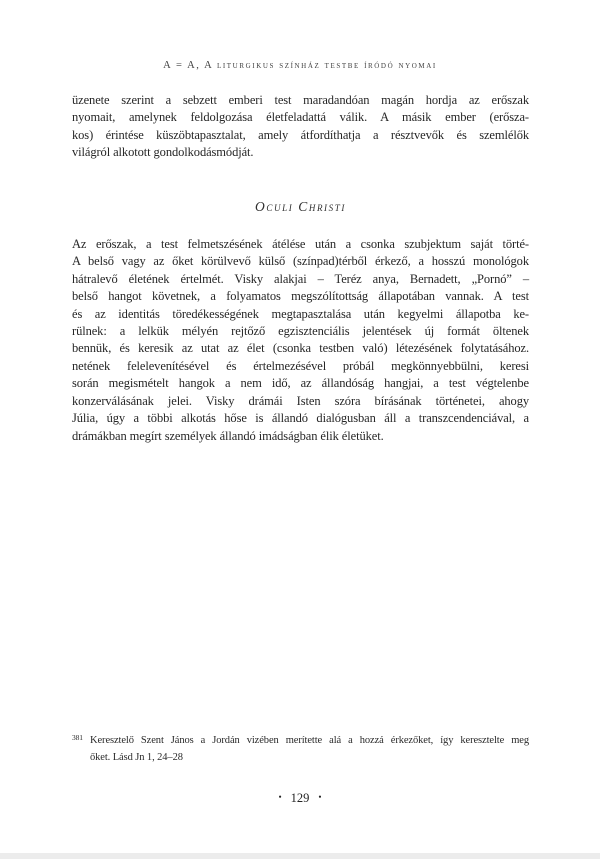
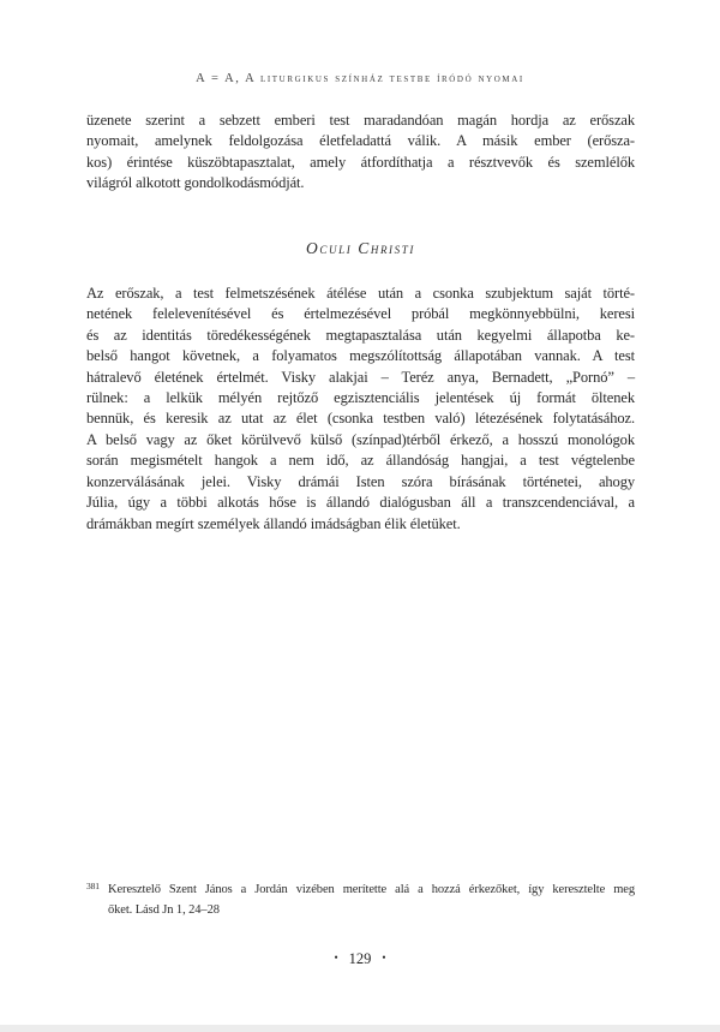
  A = A, A liturgikus színház testbe íródó nyomai
  üzenete szerint a sebzett emberi test maradandóan magán hordja az erőszak
  nyomait, amelynek feldolgozása életfeladattá válik. A másik ember (erősza-
  kos) érintése küszöbtapasztalat, amely átfordíthatja a résztvevők és szemlélők
  világról alkotott gondolkodásmódját.
  Oculi Christi
  Az erőszak, a test felmetszésének átélése után a csonka szubjektum saját törté-
- A belső vagy az őket körülvevő külső (színpad)térből érkező, a hosszú monológok
+ netének felelevenítésével és értelmezésével próbál megkönnyebbülni, keresi
- hátralevő életének értelmét. Visky alakjai – Teréz anya, Bernadett, „Pornó” –
+ és az identitás töredékességének megtapasztalása után kegyelmi állapotba ke-
  belső hangot követnek, a folyamatos megszólítottság állapotában vannak. A test
- és az identitás töredékességének megtapasztalása után kegyelmi állapotba ke-
+ hátralevő életének értelmét. Visky alakjai – Teréz anya, Bernadett, „Pornó” –
  rülnek: a lelkük mélyén rejtőző egzisztenciális jelentések új formát öltenek
  bennük, és keresik az utat az élet (csonka testben való) létezésének folytatásához.
- netének felelevenítésével és értelmezésével próbál megkönnyebbülni, keresi
+ A belső vagy az őket körülvevő külső (színpad)térből érkező, a hosszú monológok
  során megismételt hangok a nem idő, az állandóság hangjai, a test végtelenbe
  konzerválásának jelei. Visky drámái Isten szóra bírásának történetei, ahogy
  Júlia, úgy a többi alkotás hőse is állandó dialógusban áll a transzcendenciával, a
  drámákban megírt személyek állandó imádságban élik életüket.
  381
  Keresztelő Szent János a Jordán vizében merítette alá a hozzá érkezőket, így keresztelte meg
  őket. Lásd Jn 1, 24–28
  • 129 •
